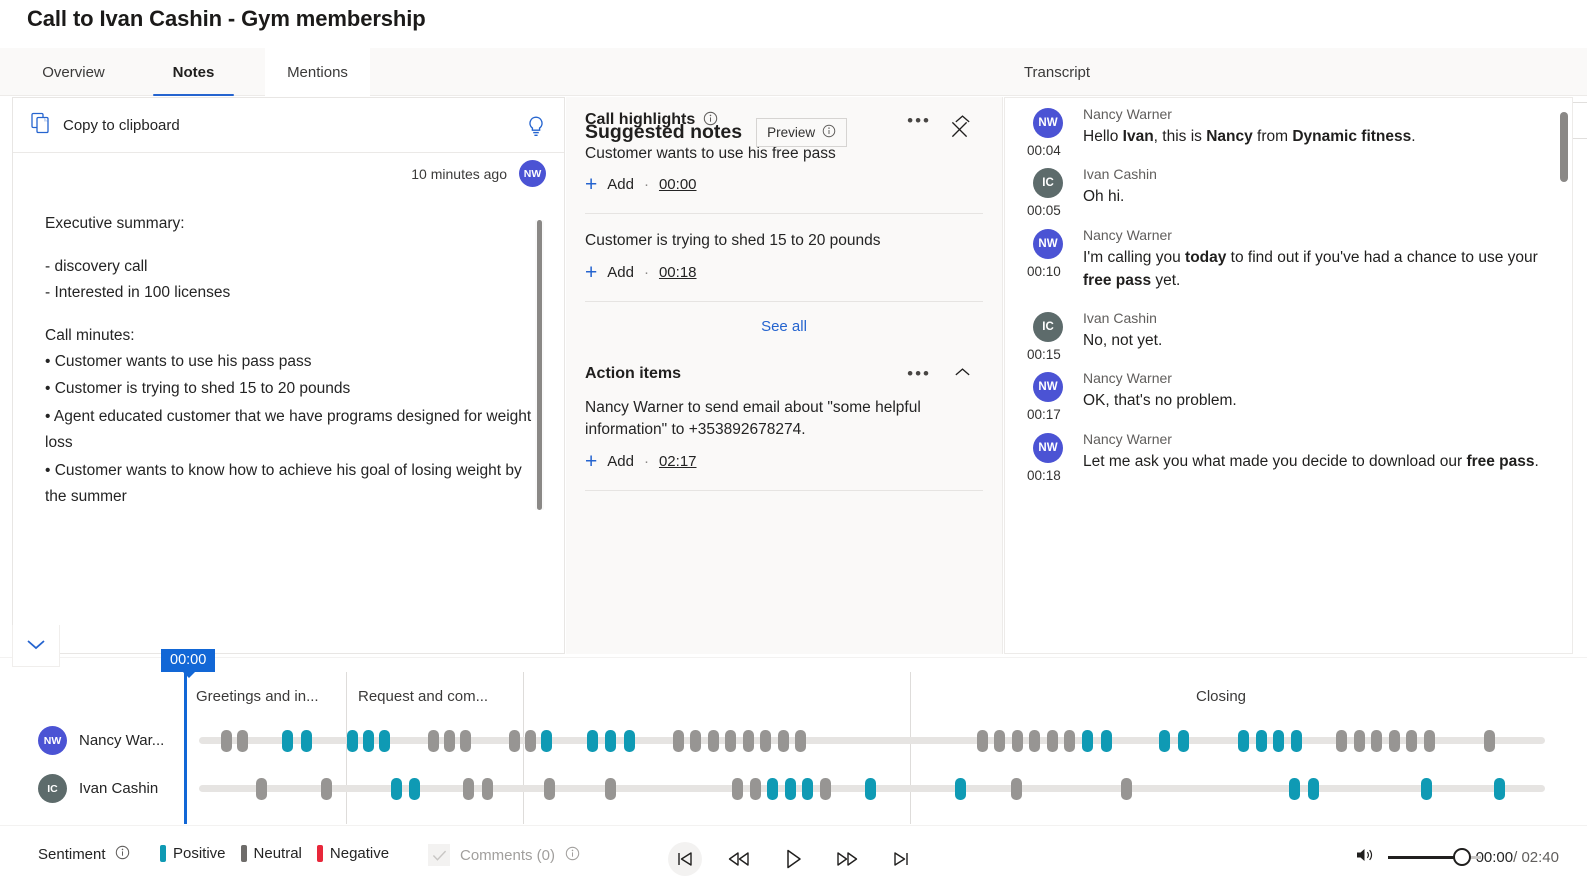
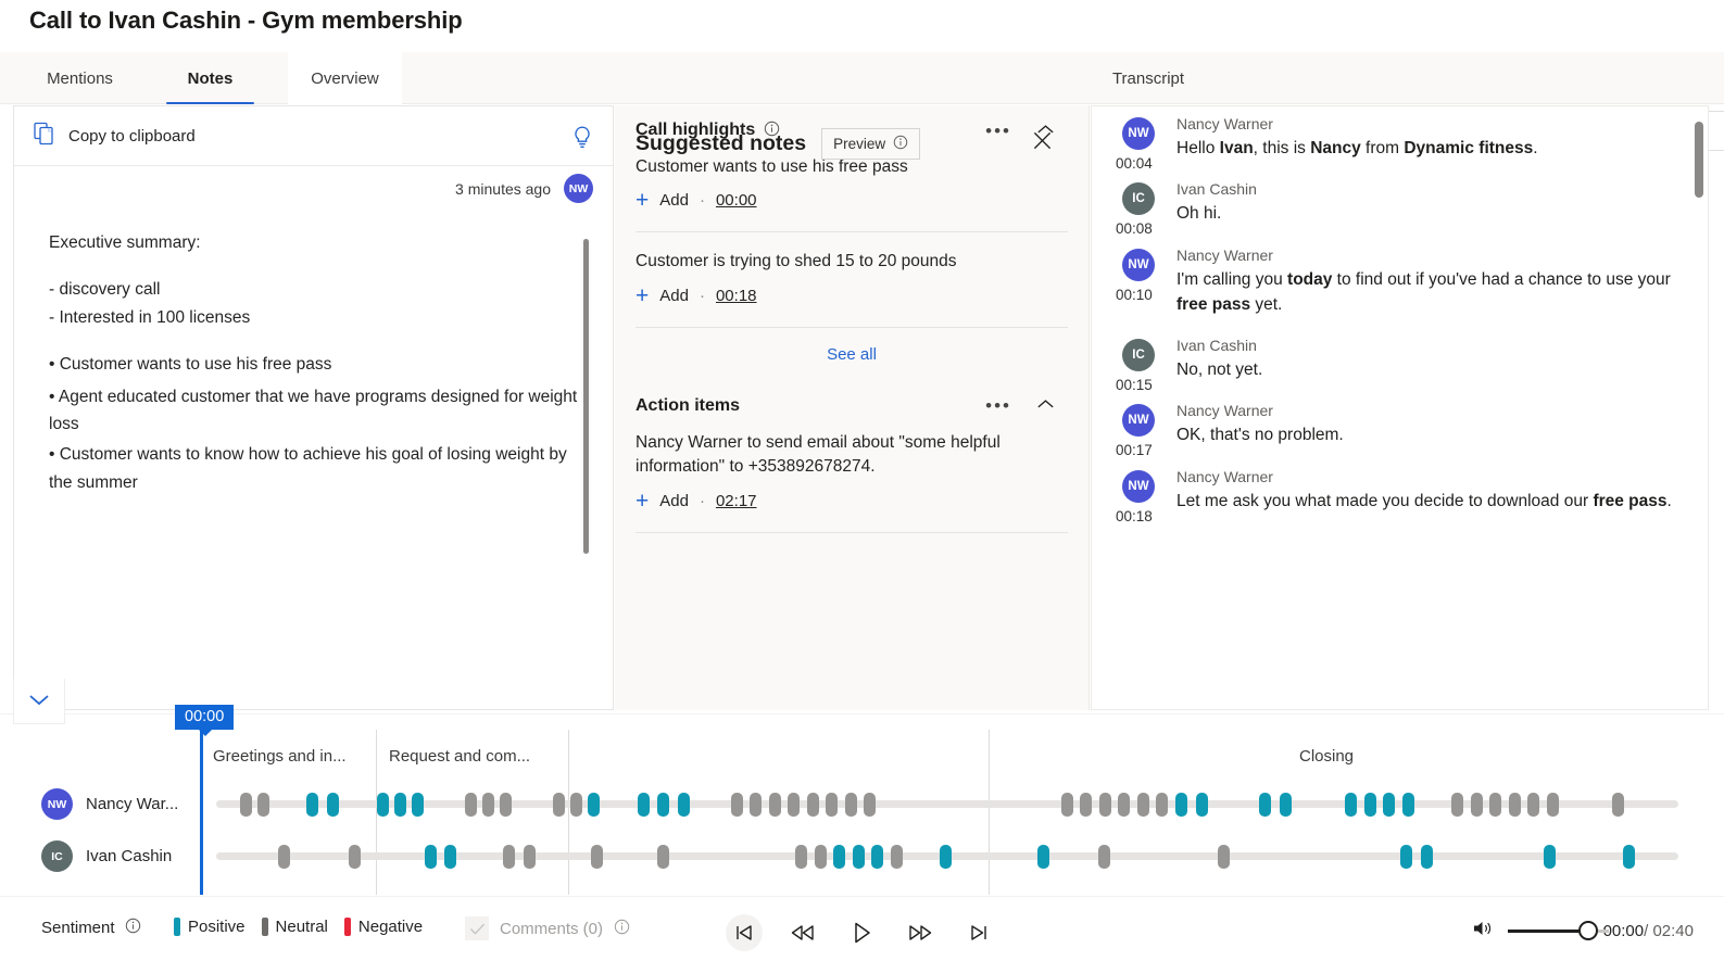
  Call to Ivan Cashin - Gym membership
- Overview
+ Mentions
  Notes
- Mentions
+ Overview
  Transcript
  Copy to clipboard
- 10 minutes ago
+ 3 minutes ago
  NW
  Executive summary:
  - discovery call
  - Interested in 100 licenses
- Call minutes:
- • Customer wants to use his pass pass
+ • Customer wants to use his free pass
- • Customer is trying to shed 15 to 20 pounds
  • Agent educated customer that we have programs designed for weight loss
  • Customer wants to know how to achieve his goal of losing weight by the summer
  Suggested notes
  Preview
  Call highlights
  •••
  Customer wants to use his free pass
  +
  Add
  ·
  00:00
  Customer is trying to shed 15 to 20 pounds
  +
  Add
  ·
  00:18
  See all
  Action items
  •••
  Nancy Warner to send email about "some helpful information" to +353892678274.
  +
  Add
  ·
  02:17
  NW
  Nancy Warner
  00:04
  Hello Ivan, this is Nancy from Dynamic fitness.
  IC
  Ivan Cashin
- 00:05
+ 00:08
  Oh hi.
  NW
  Nancy Warner
  00:10
  I'm calling you today to find out if you've had a chance to use your free pass yet.
  IC
  Ivan Cashin
  00:15
  No, not yet.
  NW
  Nancy Warner
  00:17
  OK, that's no problem.
  NW
  Nancy Warner
  00:18
  Let me ask you what made you decide to download our free pass.
  Greetings and in...
  Request and com...
  Closing
  00:00
  NW
  Nancy War...
  IC
  Ivan Cashin
  Sentiment
  Positive
  Neutral
  Negative
  Comments (0)
  0:00/ 02:40
